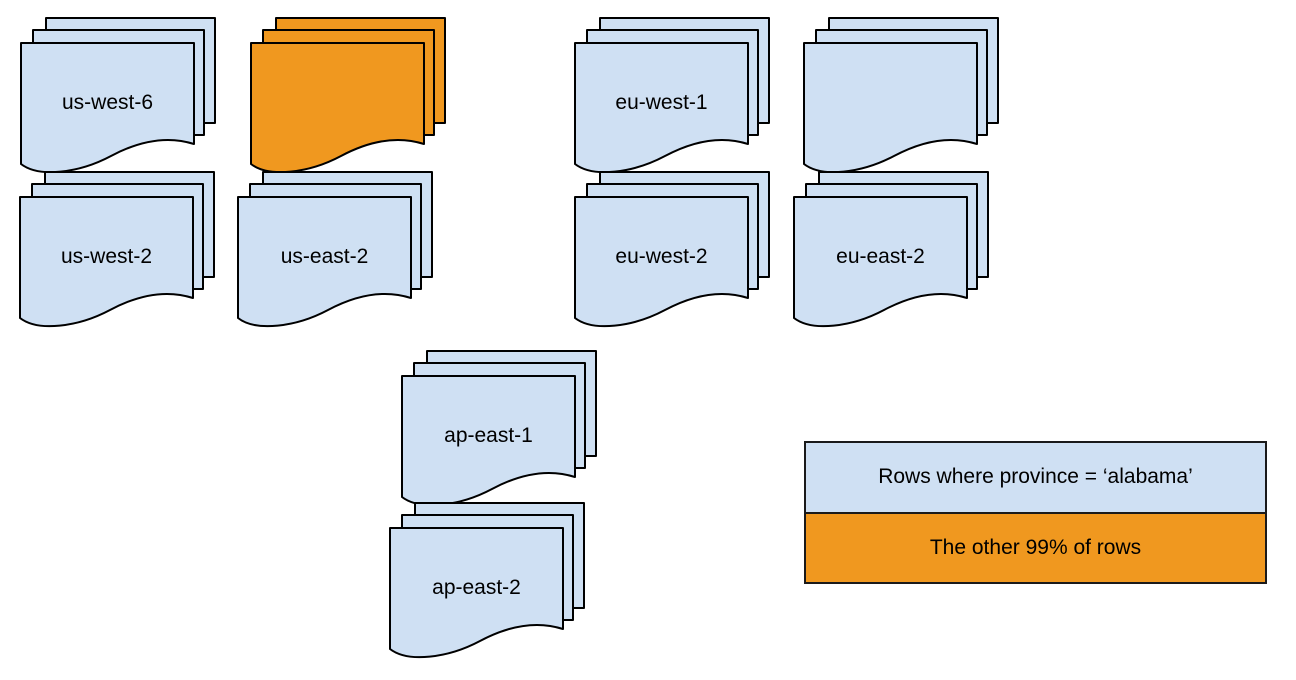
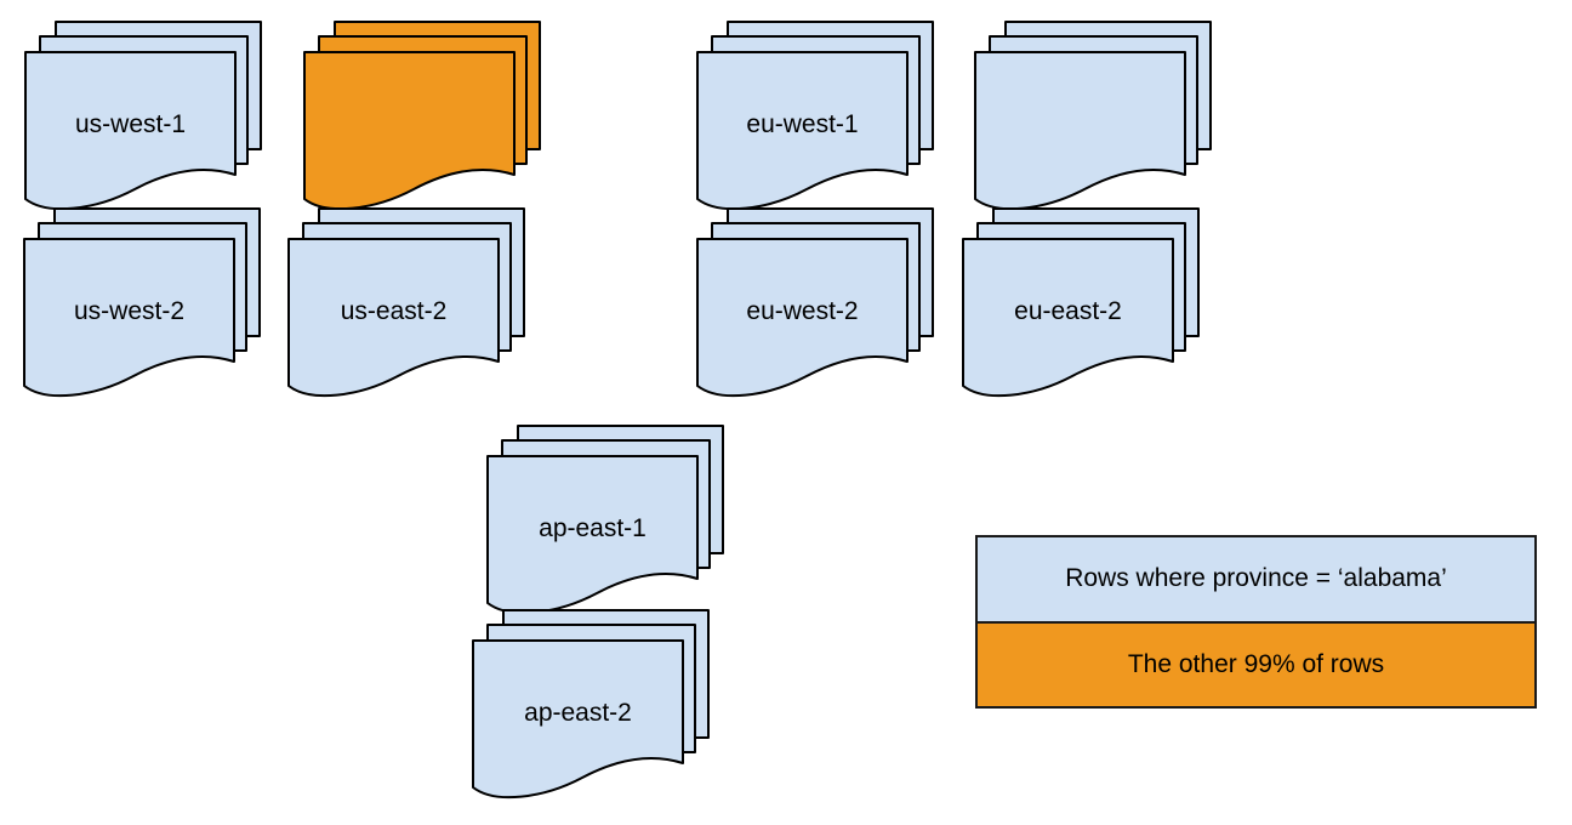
- us-west-6
+ us-west-1
  us-west-2
  us-east-2
  eu-west-1
  eu-west-2
  eu-east-2
  ap-east-1
  ap-east-2
  Rows where province = ‘alabama’
  The other 99% of rows
